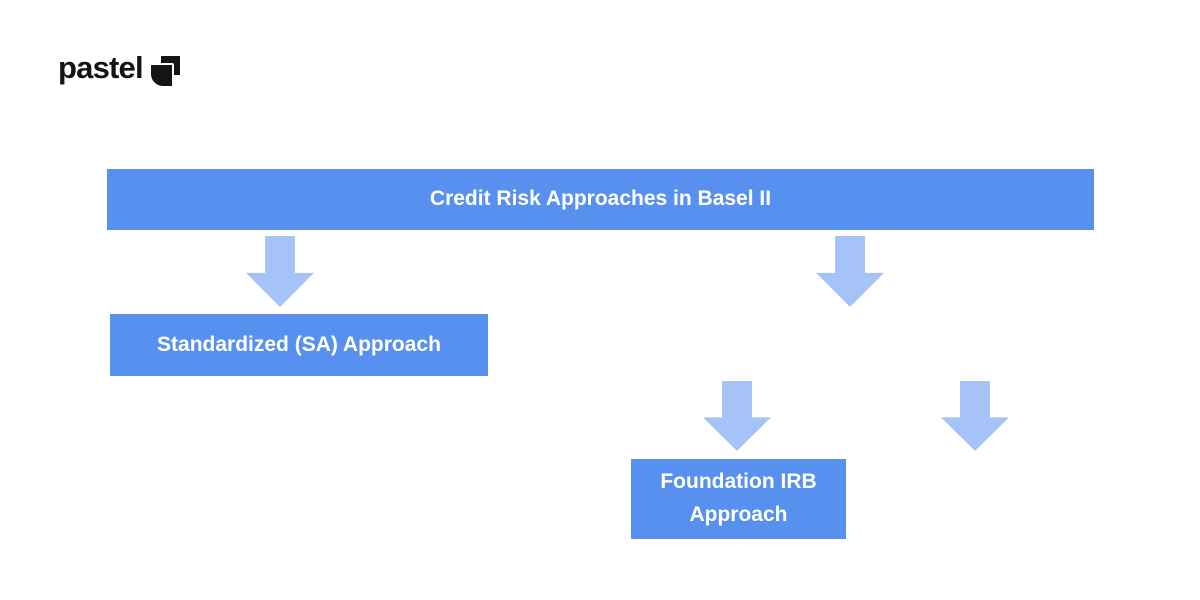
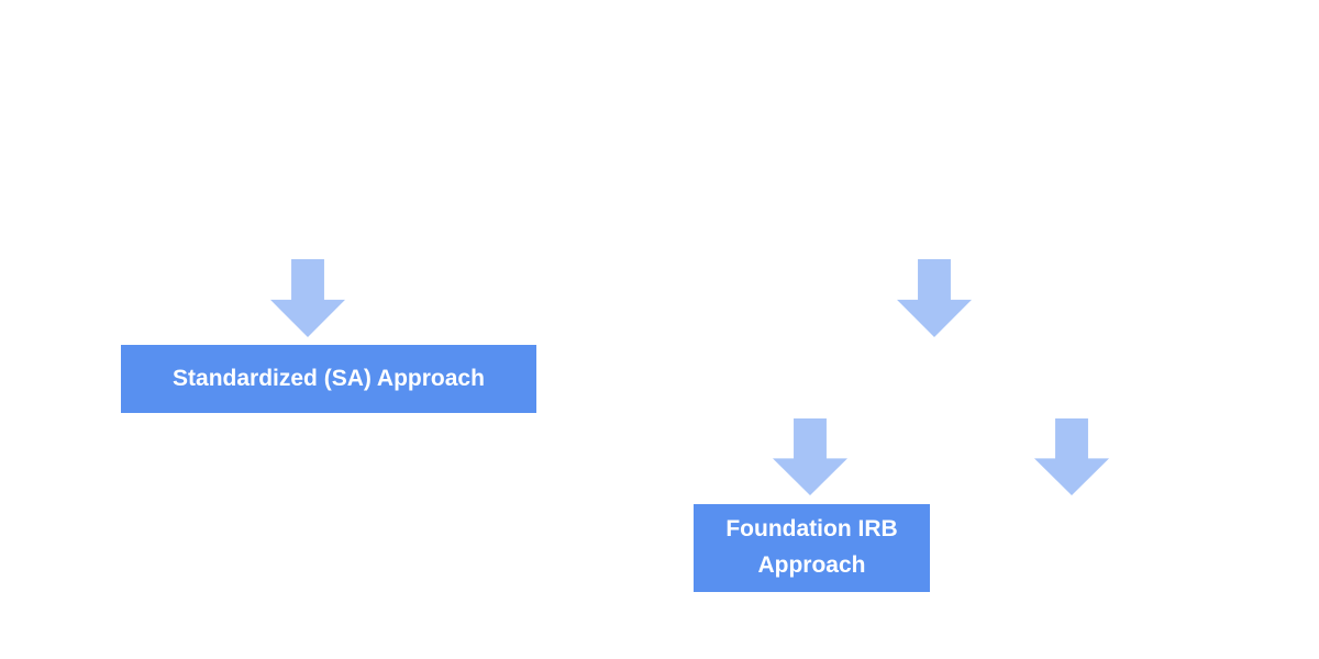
- pastel
- Credit Risk Approaches in Basel II
  Standardized (SA) Approach
  Foundation IRB Approach
